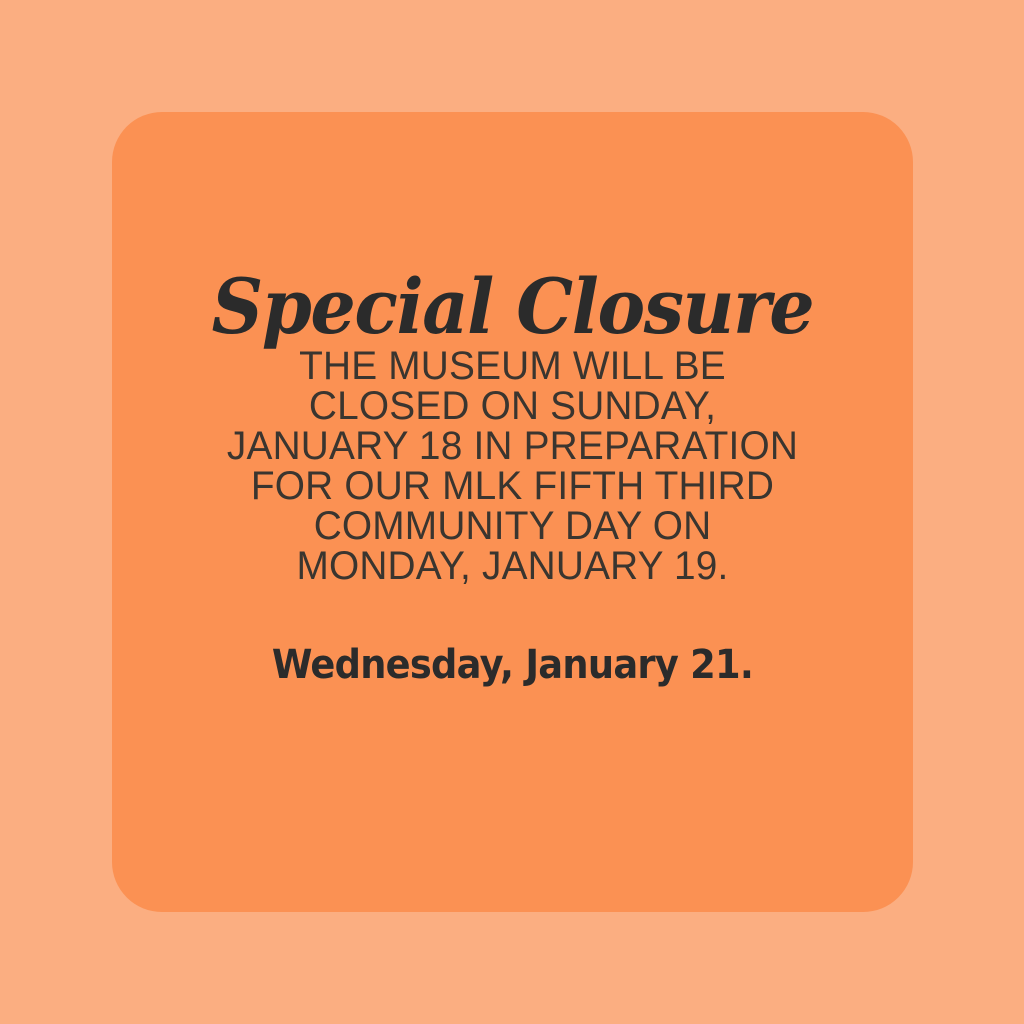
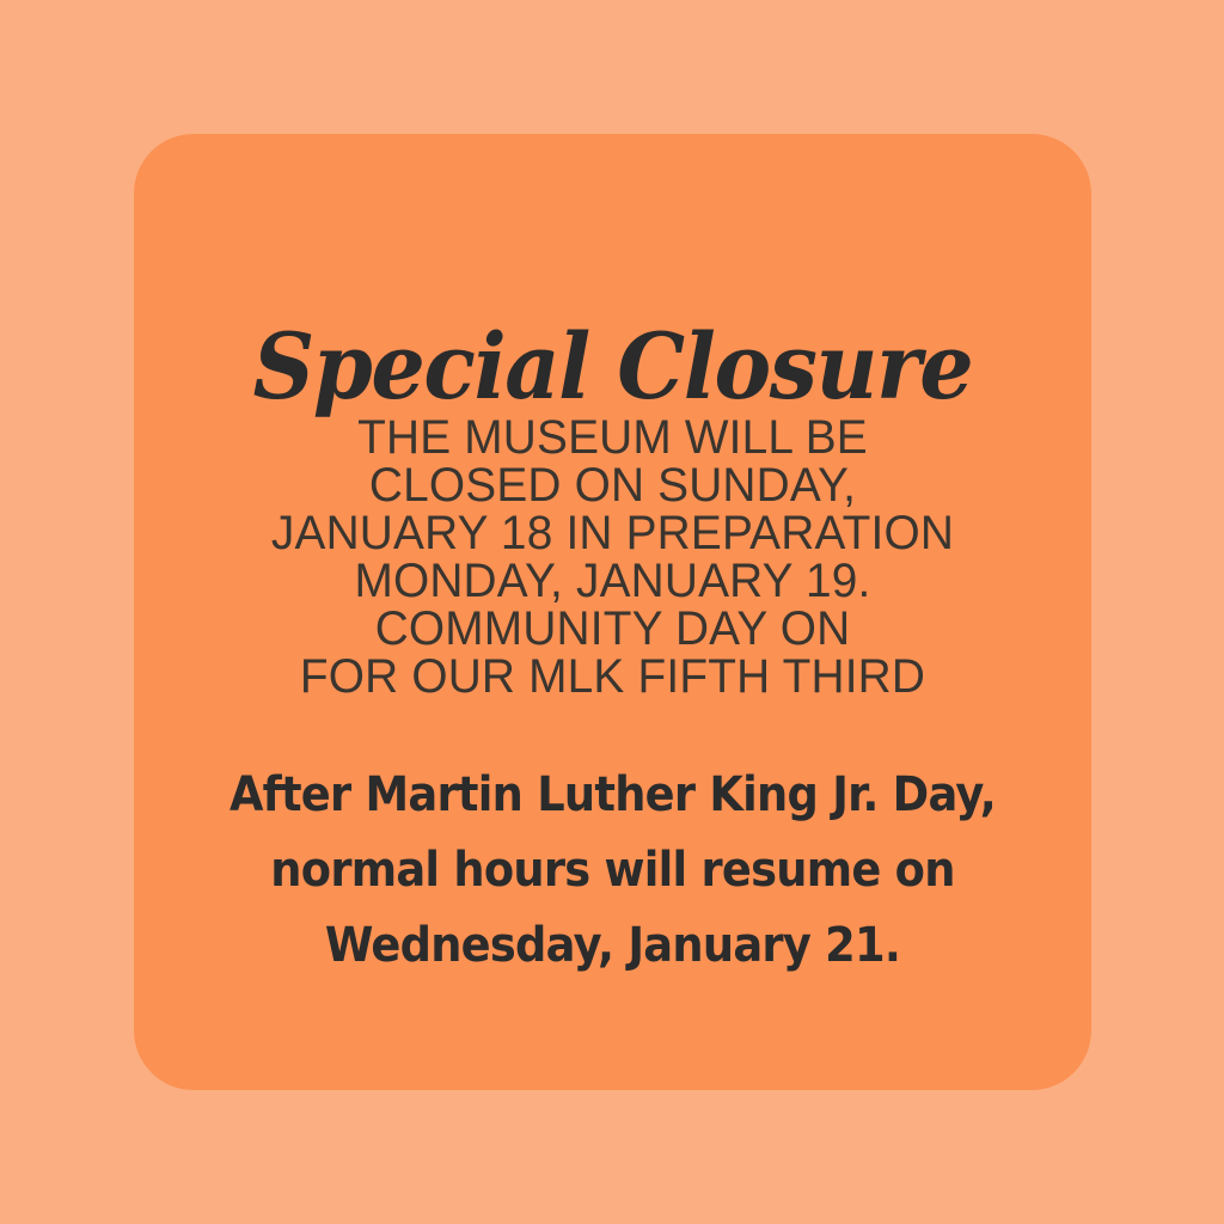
  Special Closure
  THE MUSEUM WILL BE
  CLOSED ON SUNDAY,
  JANUARY 18 IN PREPARATION
- FOR OUR MLK FIFTH THIRD
+ MONDAY, JANUARY 19.
  COMMUNITY DAY ON
- MONDAY, JANUARY 19.
+ FOR OUR MLK FIFTH THIRD
+ After Martin Luther King Jr. Day,
+ normal hours will resume on
  Wednesday, January 21.
